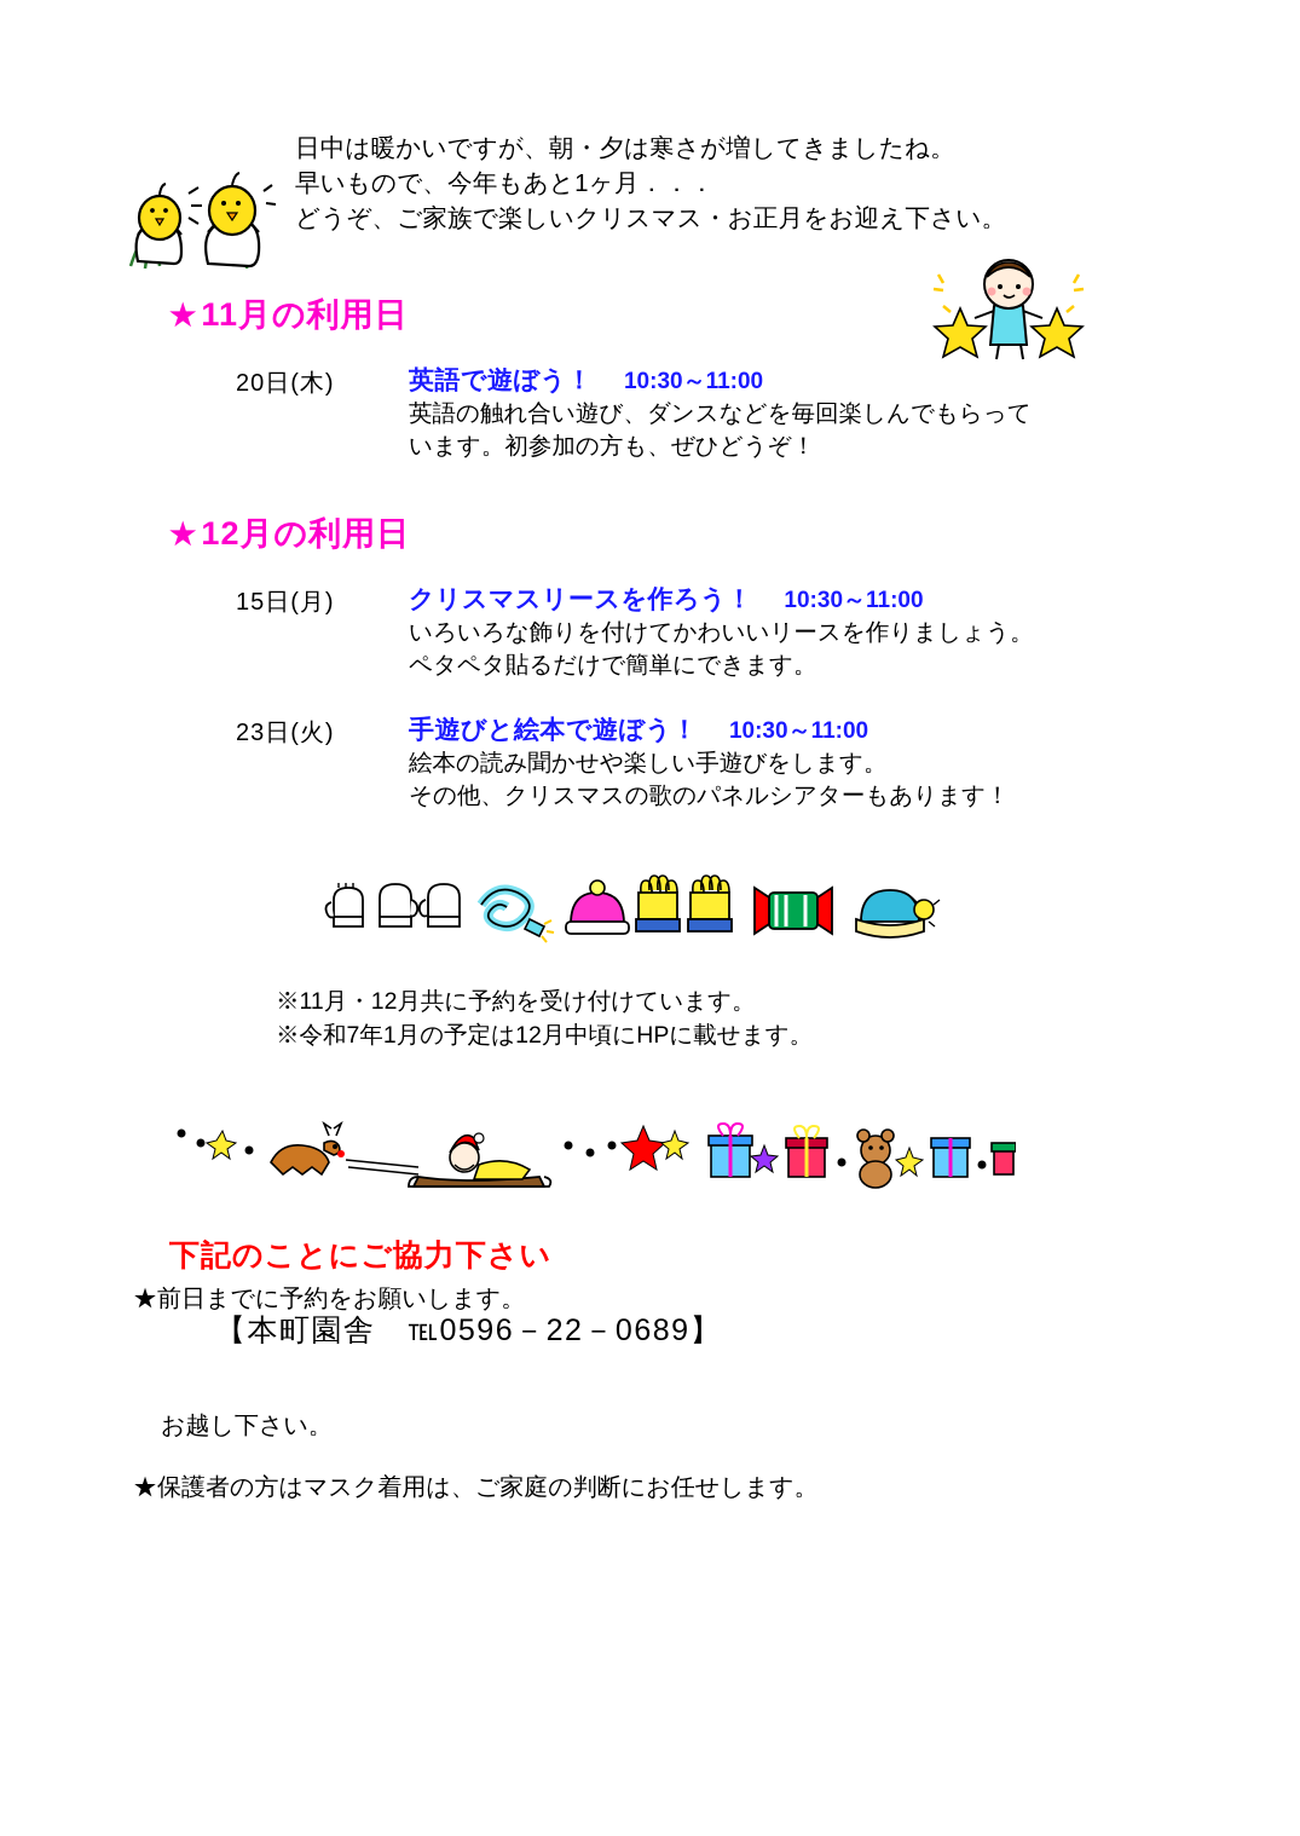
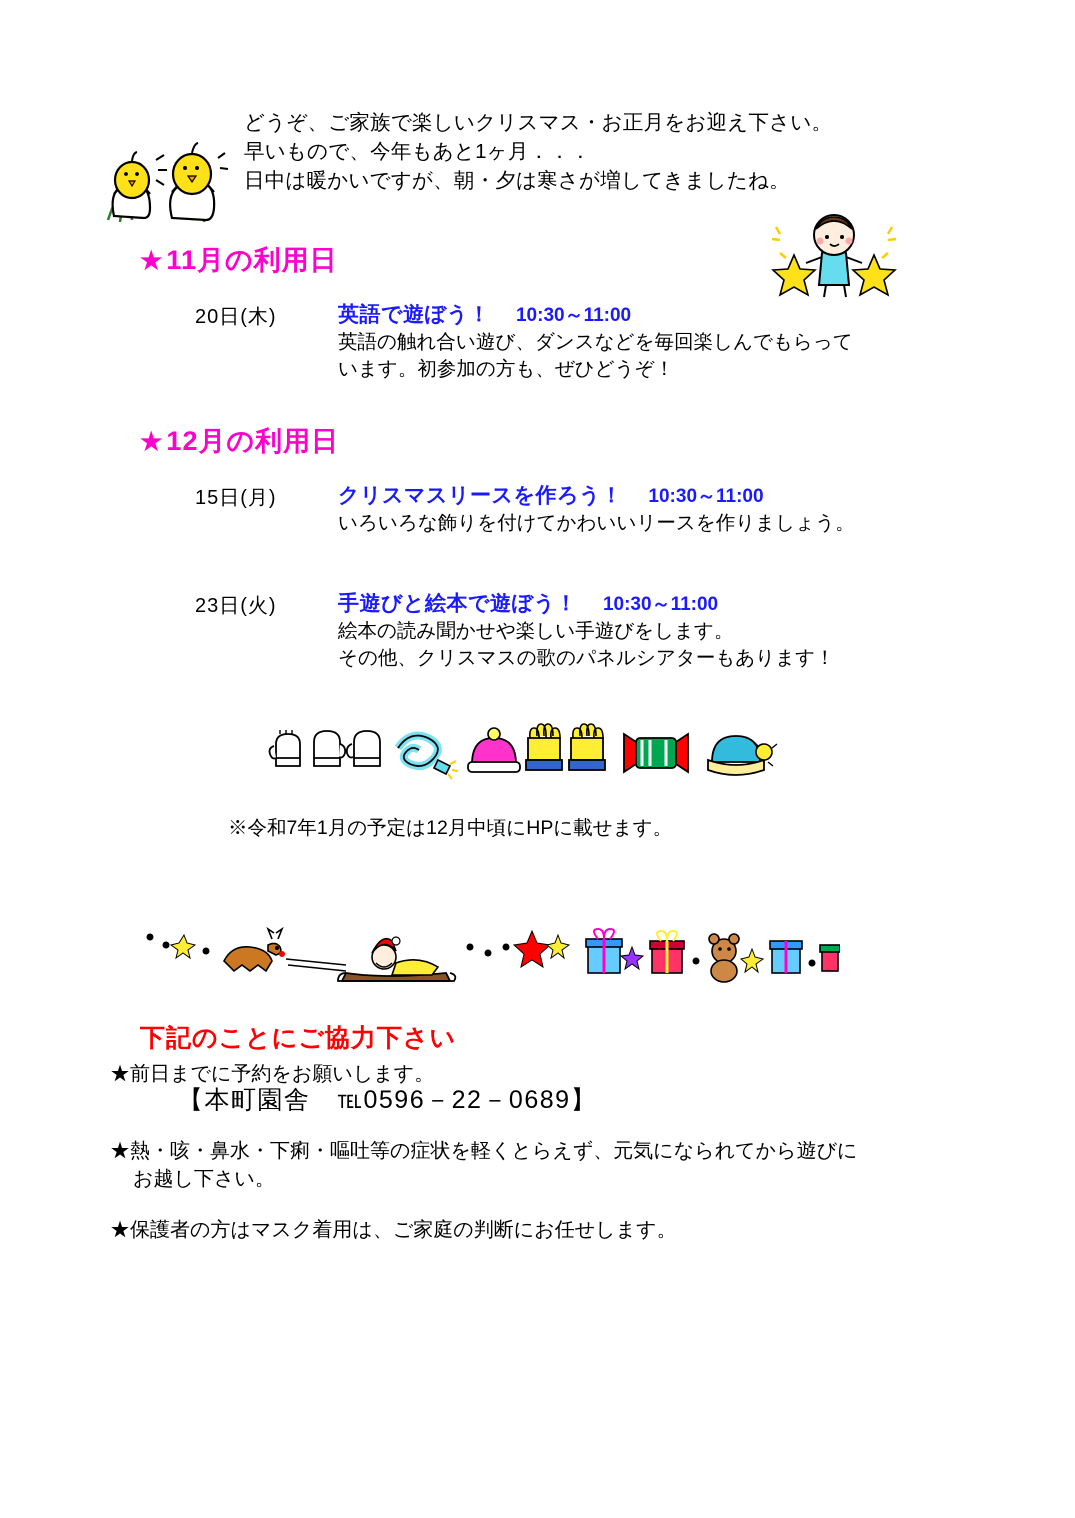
- 日中は暖かいですが、朝・夕は寒さが増してきましたね。
+ どうぞ、ご家族で楽しいクリスマス・お正月をお迎え下さい。
  早いもので、今年もあと1ヶ月．．．
- どうぞ、ご家族で楽しいクリスマス・お正月をお迎え下さい。
+ 日中は暖かいですが、朝・夕は寒さが増してきましたね。
  ★11月の利用日
  20日(木)
  英語で遊ぼう！ 10:30～11:00
  英語の触れ合い遊び、ダンスなどを毎回楽しんでもらって
  います。初参加の方も、ぜひどうぞ！
  ★12月の利用日
  15日(月)
  クリスマスリースを作ろう！ 10:30～11:00
  いろいろな飾りを付けてかわいいリースを作りましょう。
- ペタペタ貼るだけで簡単にできます。
  23日(火)
  手遊びと絵本で遊ぼう！ 10:30～11:00
  絵本の読み聞かせや楽しい手遊びをします。
  その他、クリスマスの歌のパネルシアターもあります！
- ※11月・12月共に予約を受け付けています。
  ※令和7年1月の予定は12月中頃にHPに載せます。
  下記のことにご協力下さい
  ★前日までに予約をお願いします。
  【本町園舎 ℡0596－22－0689】
+ ★熱・咳・鼻水・下痢・嘔吐等の症状を軽くとらえず、元気になられてから遊びに
  お越し下さい。
  ★保護者の方はマスク着用は、ご家庭の判断にお任せします。
